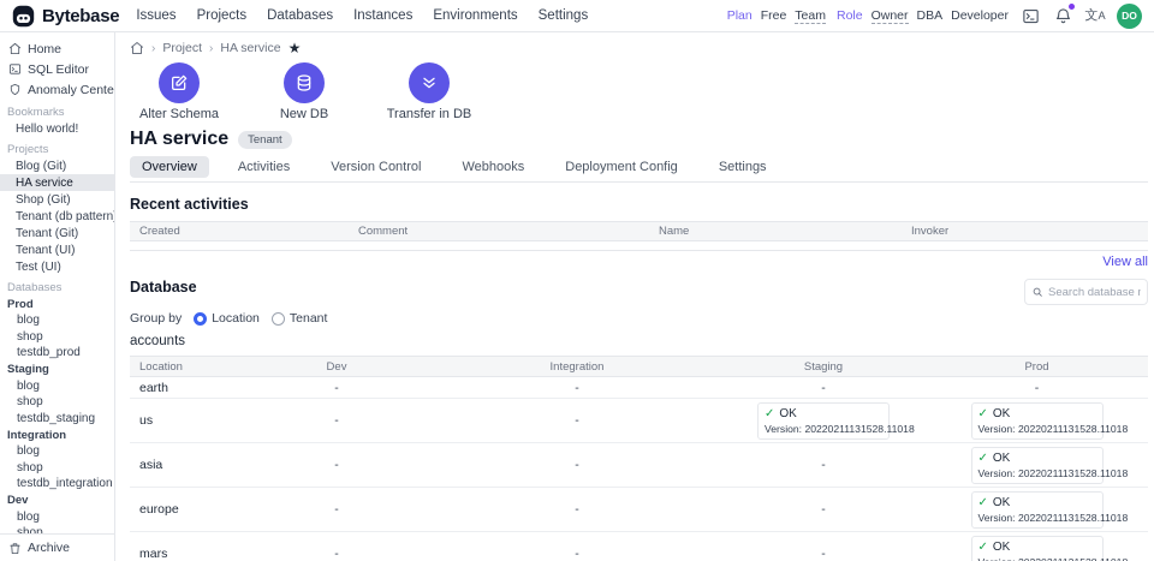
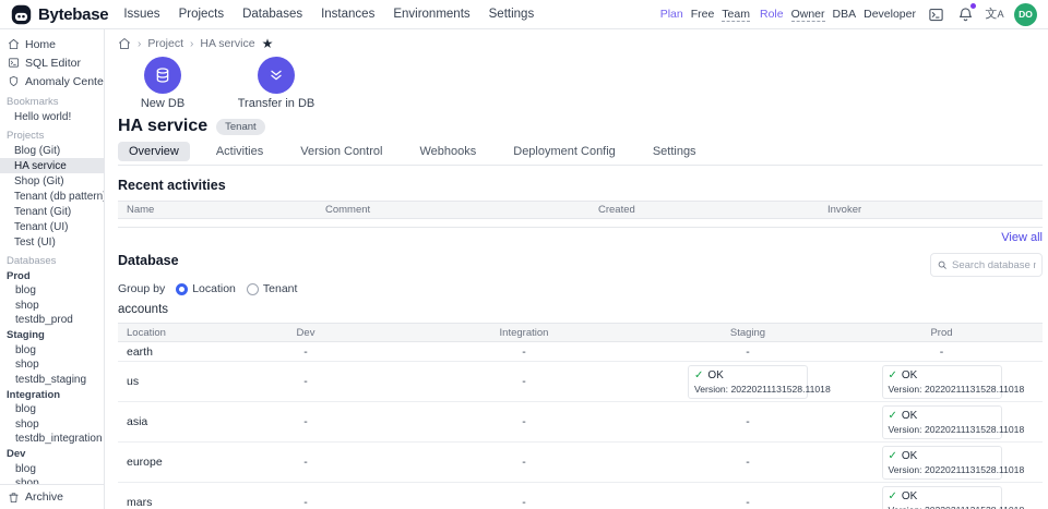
  Bytebase
  Issues
  Projects
  Databases
  Instances
  Environments
  Settings
  Plan
  Free
  Team
  Role
  Owner
  DBA
  Developer
  文A
  DO
  Home
  SQL Editor
  Anomaly Cente
  Bookmarks
  Hello world!
  Projects
  Blog (Git)
  HA service
  Shop (Git)
  Tenant (db pattern
  Tenant (Git)
  Tenant (UI)
  Test (UI)
  Databases
  Prod
  blog
  shop
  testdb_prod
  Staging
  blog
  shop
  testdb_staging
  Integration
  blog
  shop
  testdb_integration
  Dev
  blog
  shop
  Archive
  ›
  Project
  ›
  HA service
  ★
- Alter Schema
  New DB
  Transfer in DB
  HA service
  Tenant
  Overview
  Activities
  Version Control
  Webhooks
  Deployment Config
  Settings
  Recent activities
- Created
+ Name
  Comment
- Name
+ Created
  Invoker
  View all
  Database
  Search database
  Group by
  Location
  Tenant
  accounts
  Location
  Dev
  Integration
  Staging
  Prod
  earth
  -
  -
  -
  -
  us
  -
  -
  ✓
  OK
  Version: 20220211131528.11018
  ✓
  OK
  Version: 20220211131528.11018
  asia
  -
  -
  -
  ✓
  OK
  Version: 20220211131528.11018
  europe
  -
  -
  -
  ✓
  OK
  Version: 20220211131528.11018
  mars
  -
  -
  -
  ✓
  OK
